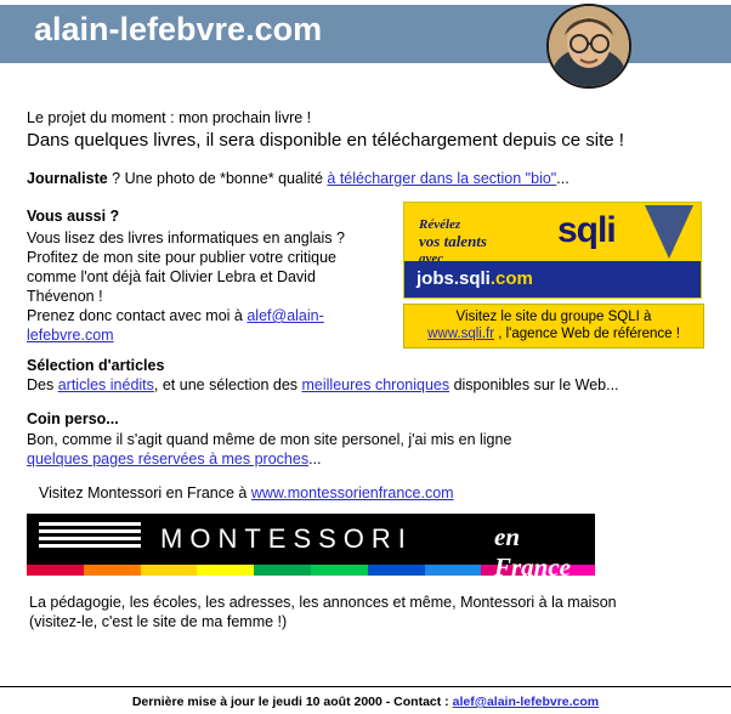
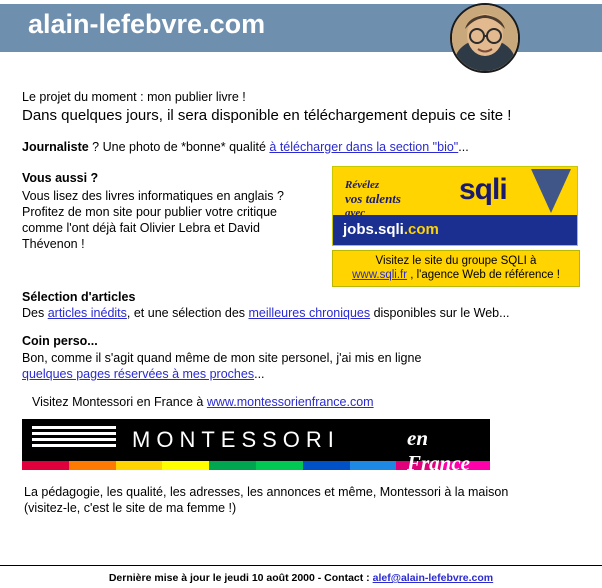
  alain-lefebvre.com
- Le projet du moment : mon prochain livre !
+ Le projet du moment : mon publier livre !
- Dans quelques livres, il sera disponible en téléchargement depuis ce site !
+ Dans quelques jours, il sera disponible en téléchargement depuis ce site !
  Journaliste ? Une photo de *bonne* qualité à télécharger dans la section "bio"...
  Vous aussi ?
  Vous lisez des livres informatiques en anglais ?
  Profitez de mon site pour publier votre critique
  comme l'ont déjà fait Olivier Lebra et David
  Thévenon !
- Prenez donc contact avec moi à alef@alain-lefebvre.com
  Révélez
  vos talents
  avec
  sqli
  jobs.sqli.com
  Visitez le site du groupe SQLI à
  www.sqli.fr , l'agence Web de référence !
  Sélection d'articles
  Des articles inédits, et une sélection des meilleures chroniques disponibles sur le Web...
  Coin perso...
  Bon, comme il s'agit quand même de mon site personel, j'ai mis en ligne
  quelques pages réservées à mes proches...
  Visitez Montessori en France à www.montessorienfrance.com
  MONTESSORI
  en France
- La pédagogie, les écoles, les adresses, les annonces et même, Montessori à la maison
+ La pédagogie, les qualité, les adresses, les annonces et même, Montessori à la maison
  (visitez-le, c'est le site de ma femme !)
  Dernière mise à jour le jeudi 10 août 2000 - Contact : alef@alain-lefebvre.com
